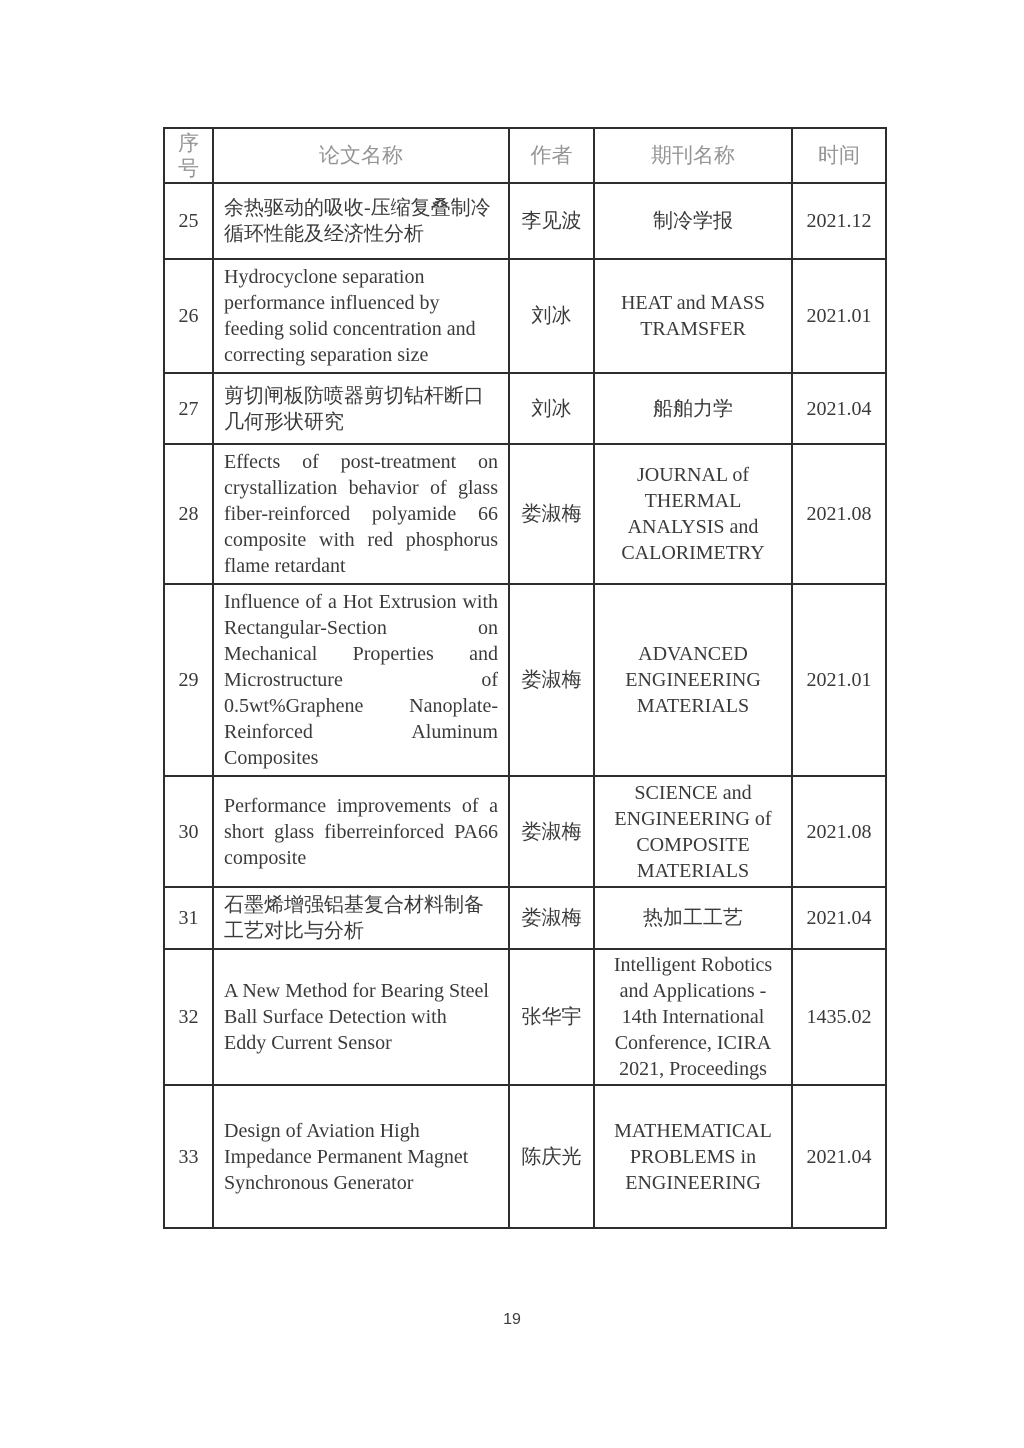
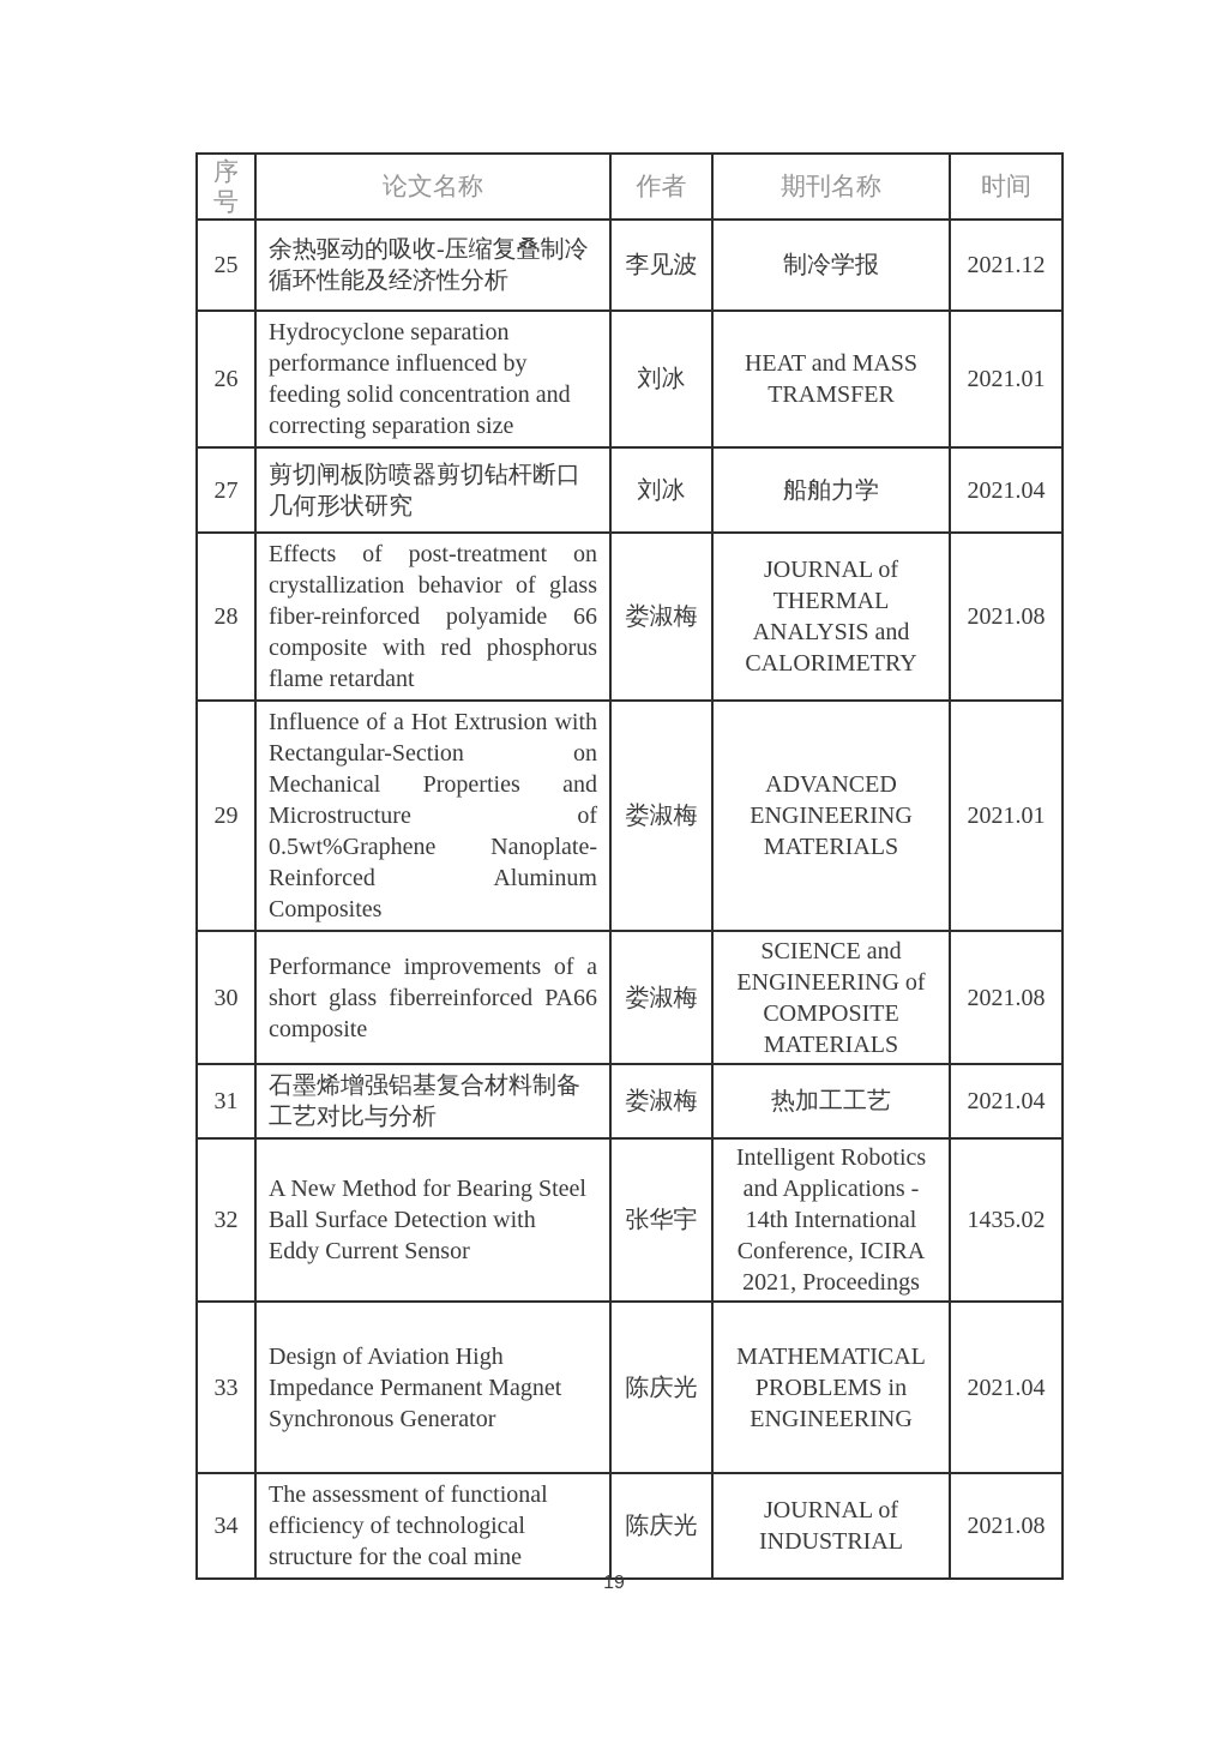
  序号	论文名称	作者	期刊名称	时间
  25	余热驱动的吸收-压缩复叠制冷 循环性能及经济性分析	李见波	制冷学报	2021.12
  26	Hydrocyclone separation performance influenced by feeding solid concentration and correcting separation size	刘冰	HEAT and MASS TRAMSFER	2021.01
  27	剪切闸板防喷器剪切钻杆断口 几何形状研究	刘冰	船舶力学	2021.04
  28	Effects of post-treatment on crystallization behavior of glass fiber-reinforced polyamide 66 composite with red phosphorus flame retardant	娄淑梅	JOURNAL of THERMAL ANALYSIS and CALORIMETRY	2021.08
  29	Influence of a Hot Extrusion with Rectangular-Section on Mechanical Properties and Microstructure of 0.5wt%Graphene Nanoplate-Reinforced Aluminum Composites	娄淑梅	ADVANCED ENGINEERING MATERIALS	2021.01
  30	Performance improvements of a short glass fiberreinforced PA66 composite	娄淑梅	SCIENCE and ENGINEERING of COMPOSITE MATERIALS	2021.08
  31	石墨烯增强铝基复合材料制备 工艺对比与分析	娄淑梅	热加工工艺	2021.04
  32	A New Method for Bearing Steel Ball Surface Detection with Eddy Current Sensor	张华宇	Intelligent Robotics and Applications - 14th International Conference, ICIRA 2021, Proceedings	1435.02
  33	Design of Aviation High Impedance Permanent Magnet Synchronous Generator	陈庆光	MATHEMATICAL PROBLEMS in ENGINEERING	2021.04
+ 34	The assessment of functional efficiency of technological structure for the coal mine	陈庆光	JOURNAL of INDUSTRIAL	2021.08
  19
